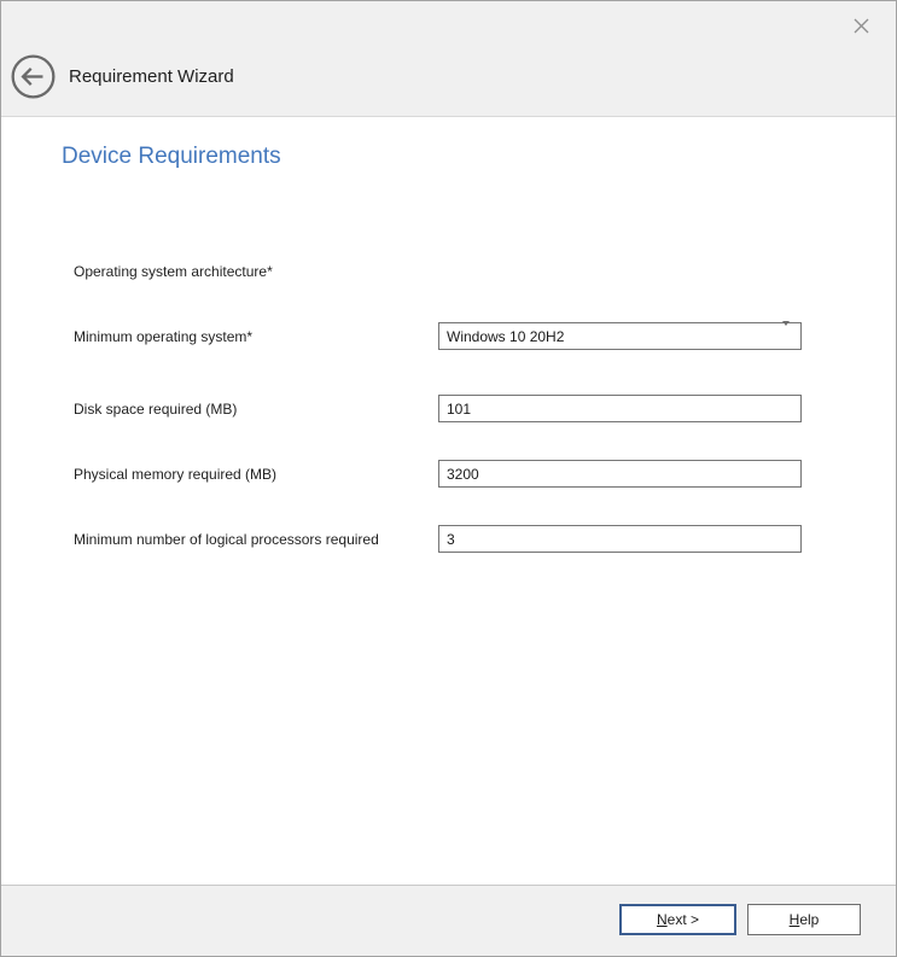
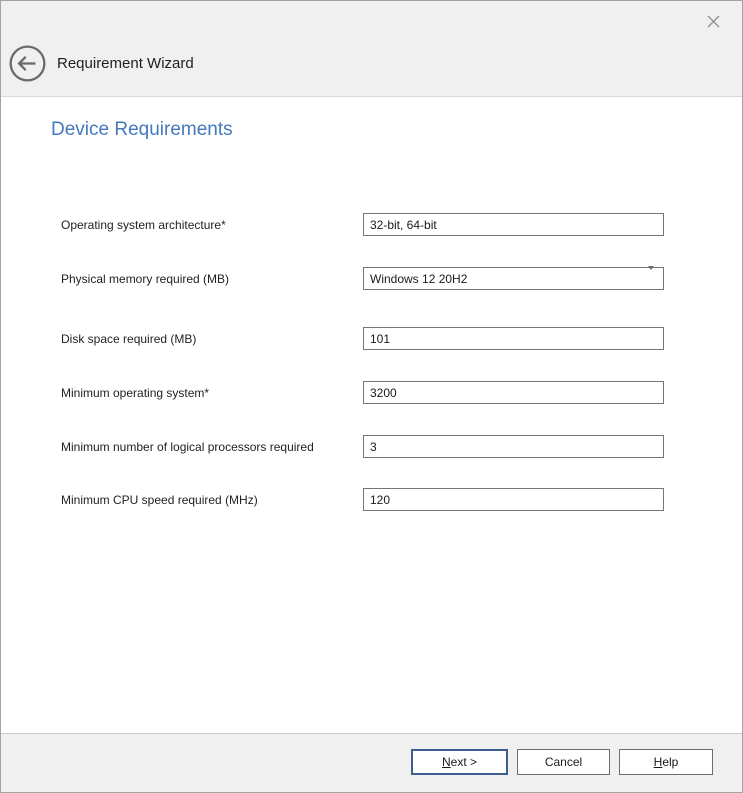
  Requirement Wizard
  Device Requirements
  Operating system architecture*
+ 32-bit, 64-bit
- Minimum operating system*
+ Physical memory required (MB)
- Windows 10 20H2
+ Windows 12 20H2
  Disk space required (MB)
  101
- Physical memory required (MB)
+ Minimum operating system*
  3200
  Minimum number of logical processors required
  3
+ Minimum CPU speed required (MHz)
+ 120
  Next >
+ Cancel
  Help
